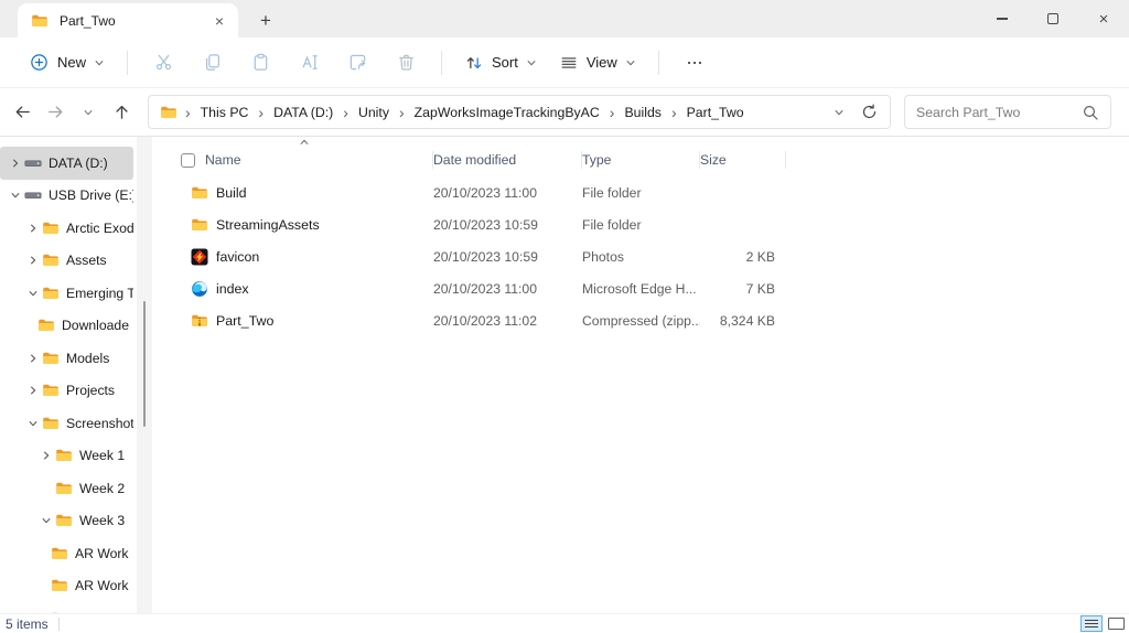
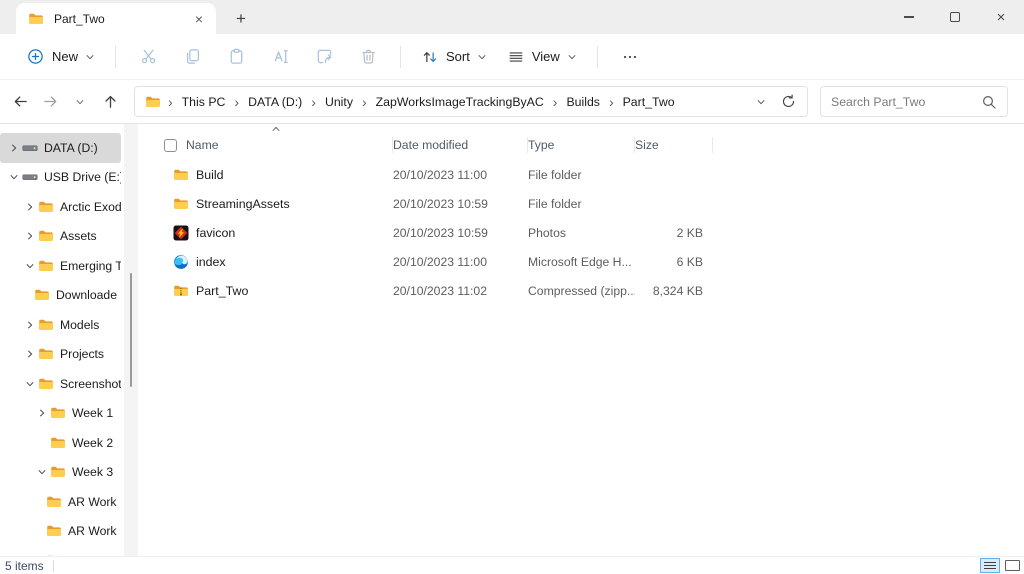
  Part_Two
  ×
  +
  ×
  New
  Sort
  View
  ›
  This PC
  ›
  DATA (D:)
  ›
  Unity
  ›
  ZapWorksImageTrackingByAC
  ›
  Builds
  ›
  Part_Two
  Search Part_Two
  DATA (D:)
  USB Drive (E:
  Arctic Exod
  Assets
  Emerging T
  Downloade
  Models
  Projects
  Screenshot
  Week 1
  Week 2
  Week 3
  AR Work
  AR Work
  Name
  Date modified
  Type
  Size
  Build
  20/10/2023 11:00
  File folder
  StreamingAssets
  20/10/2023 10:59
  File folder
  favicon
  20/10/2023 10:59
  Photos
  2 KB
  index
  20/10/2023 11:00
  Microsoft Edge H...
- 7 KB
+ 6 KB
  Part_Two
  20/10/2023 11:02
  Compressed (zipp..
  8,324 KB
  5 items
